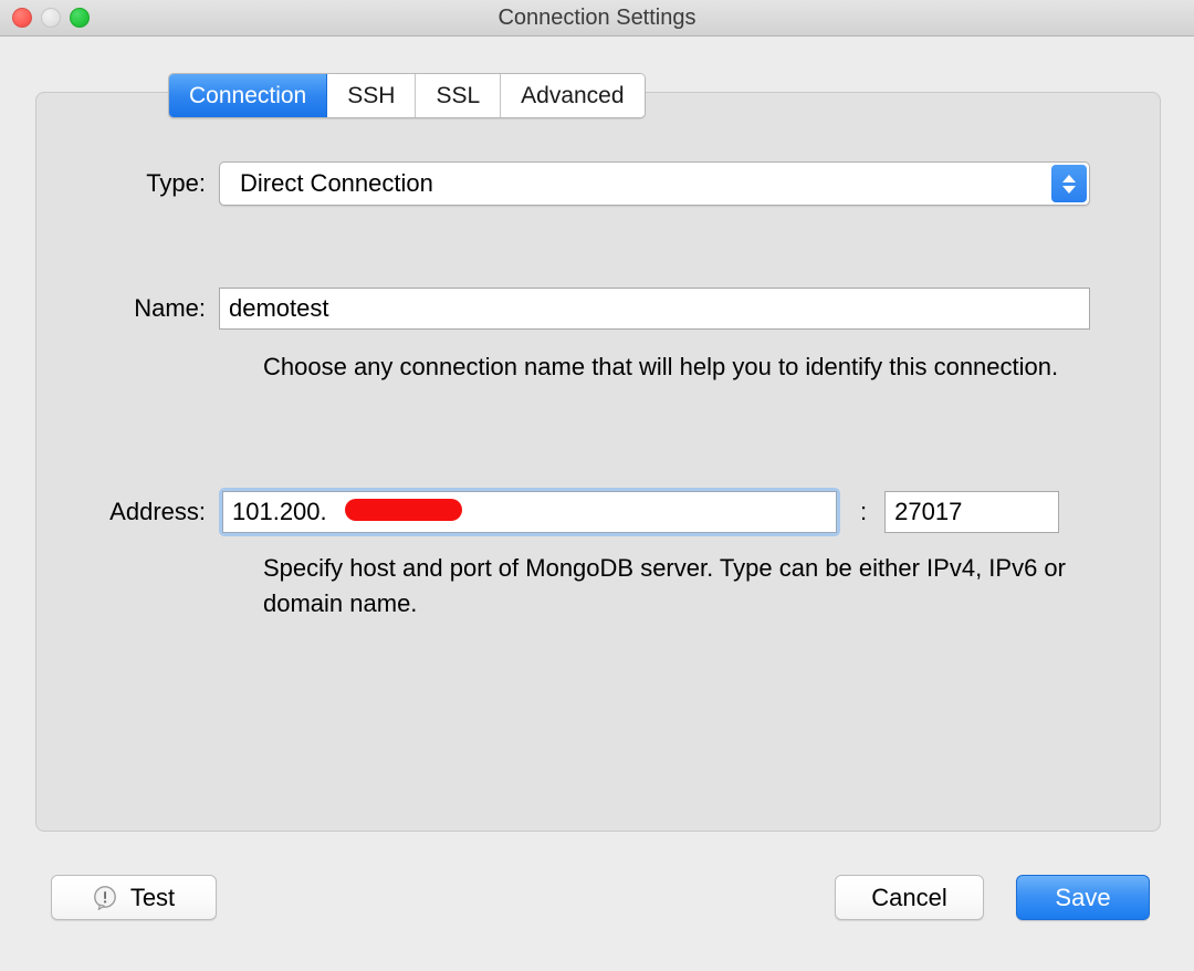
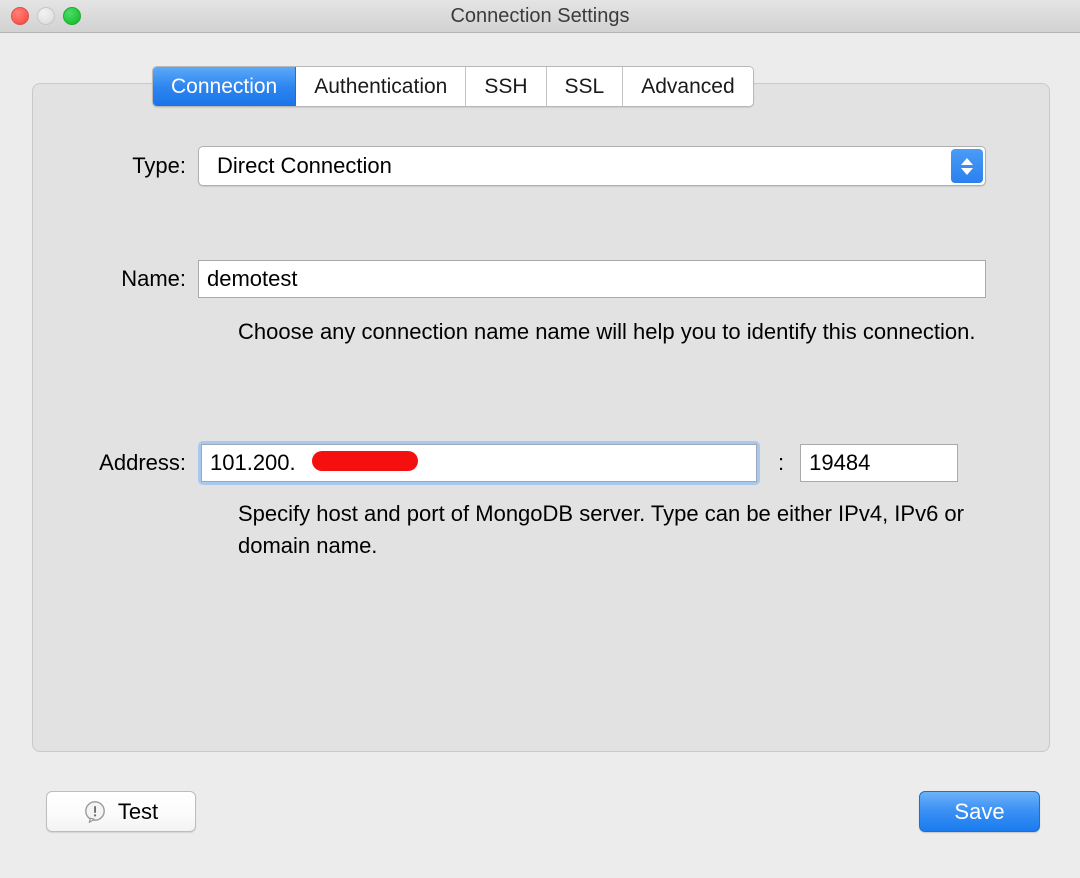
  Connection Settings
  Connection
+ Authentication
  SSH
  SSL
  Advanced
  Type:
  Direct Connection
  Name:
  demotest
- Choose any connection name that will help you to identify this connection.
+ Choose any connection name name will help you to identify this connection.
  Address:
  101.200.
  :
- 27017
+ 19484
  Specify host and port of MongoDB server. Type can be either IPv4, IPv6 or domain name.
  Test
- Cancel
  Save
